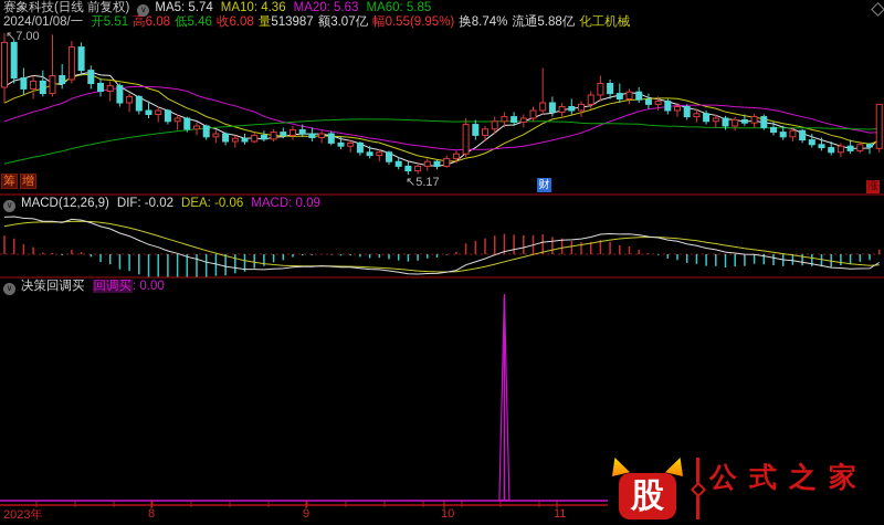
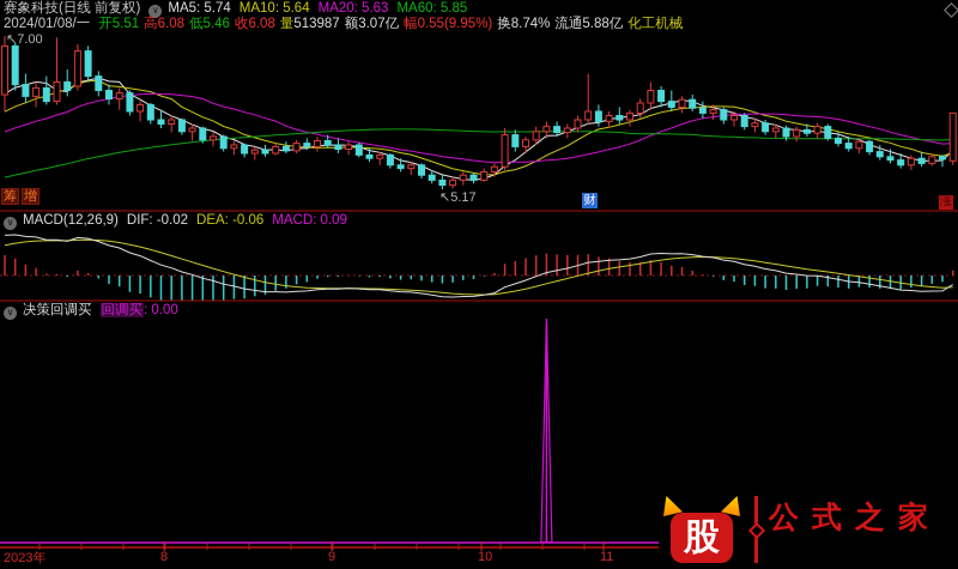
- 赛象科技(日线 前复权) ∨ MA5: 5.74 MA10: 4.36 MA20: 5.63 MA60: 5.85
+ 赛象科技(日线 前复权) ∨ MA5: 5.74 MA10: 5.64 MA20: 5.63 MA60: 5.85
  2024/01/08/一 开5.51 高6.08 低5.46 收6.08 量513987 额3.07亿 幅0.55(9.95%) 换8.74% 流通5.88亿 化工机械
  ↖7.00
  ↖5.17
  筹 增
  财
  涨
  ∨ MACD(12,26,9) DIF: -0.02 DEA: -0.06 MACD: 0.09
  ∨ 决策回调买 回调买: 0.00
  2023年
  8
  9
  10
  11
  股
  公式之家
